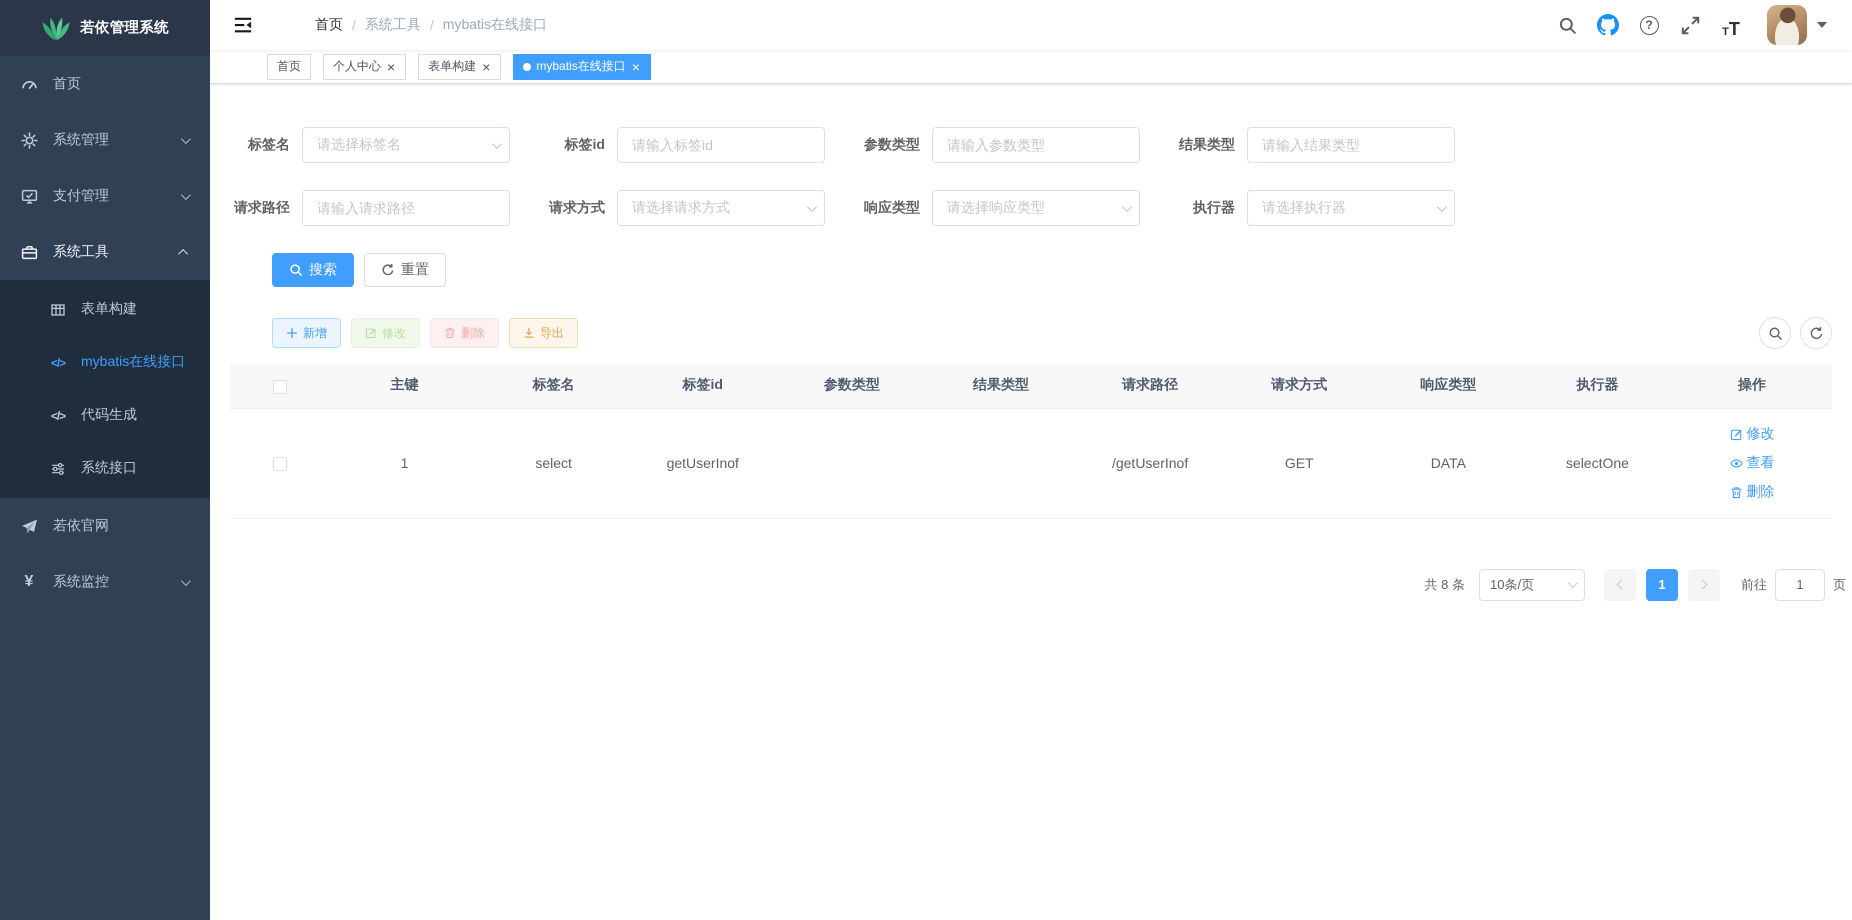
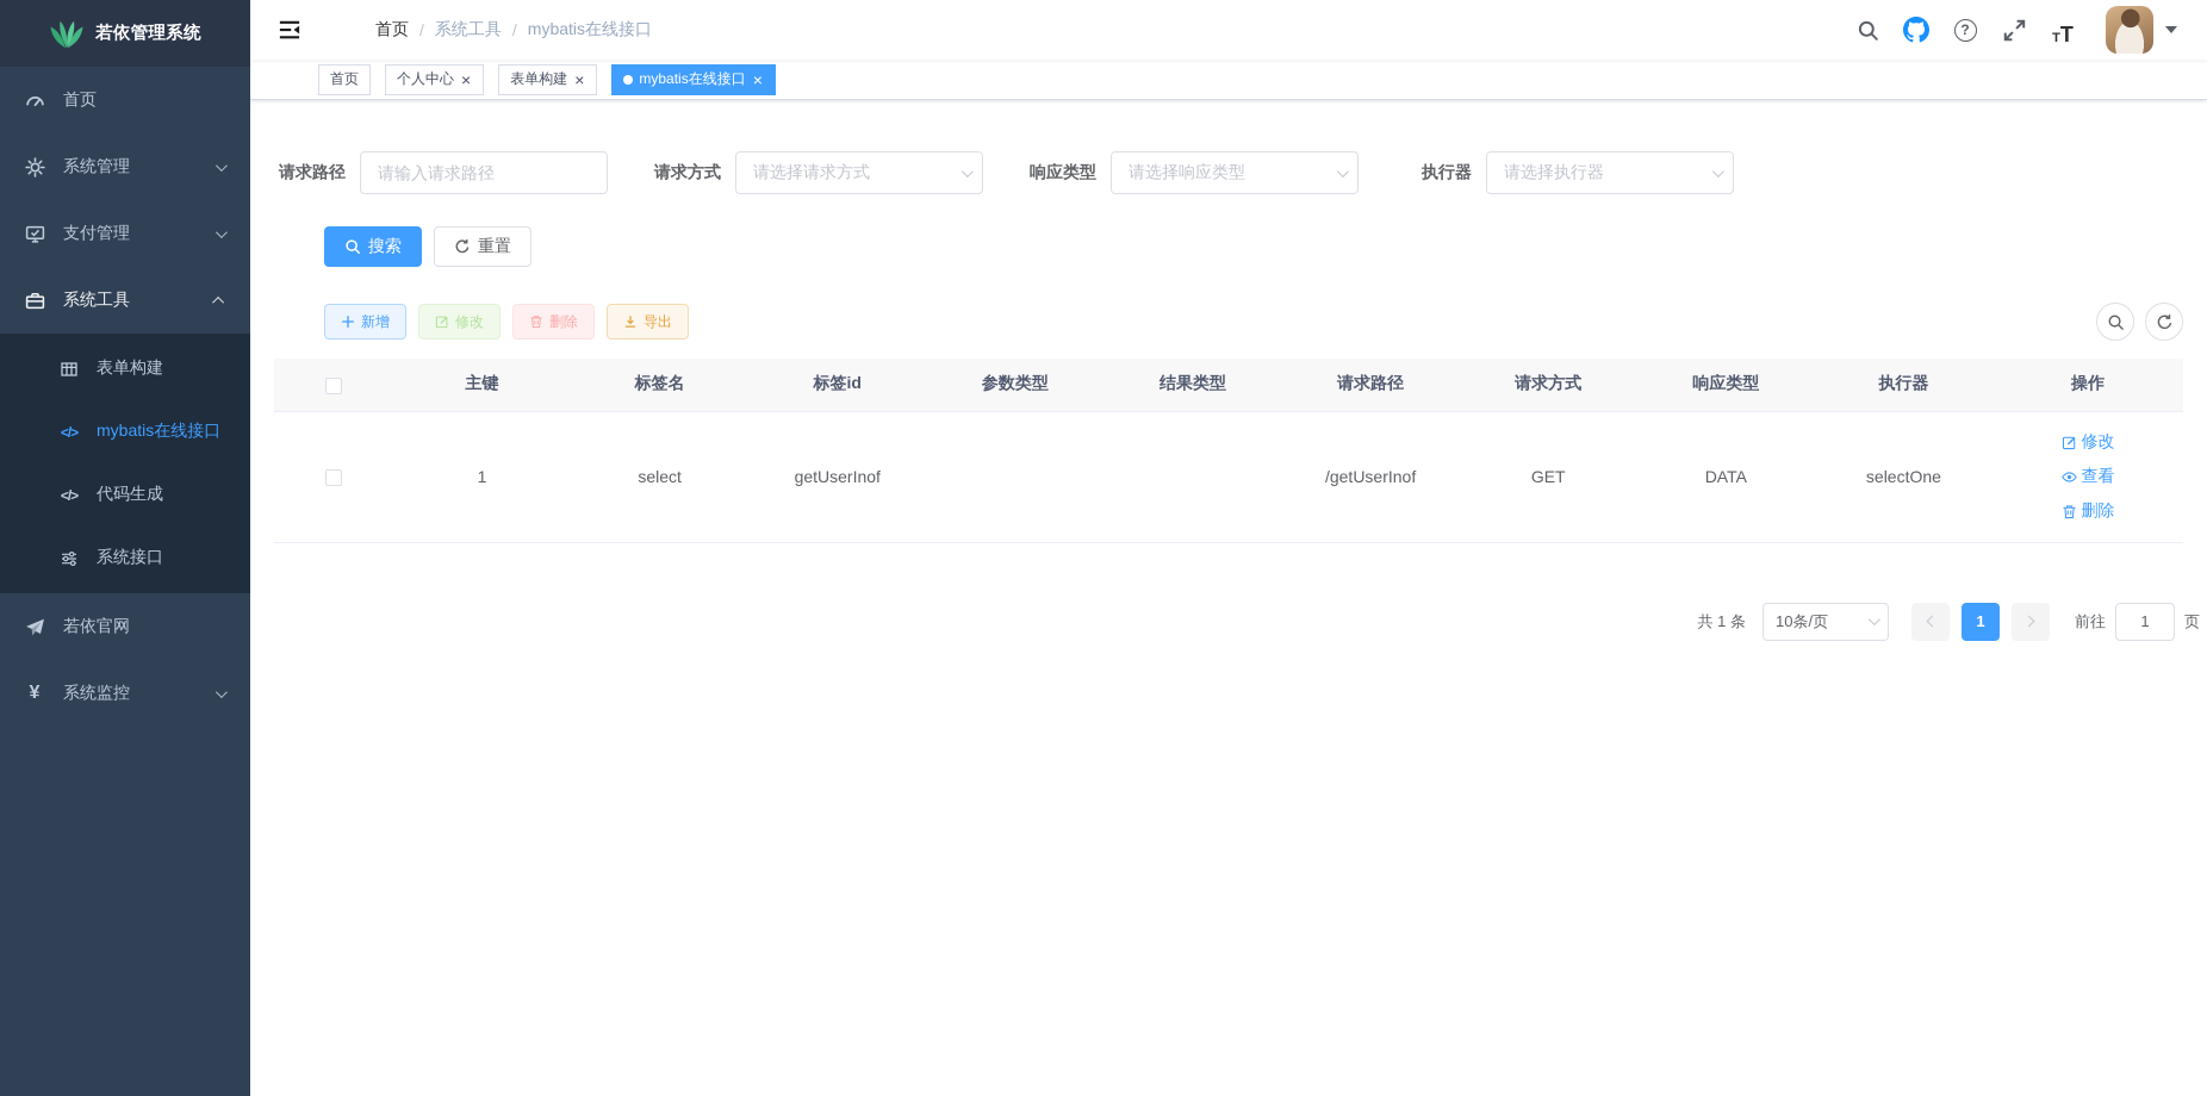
  若依管理系统
  首页
  系统管理
  支付管理
  系统工具
  表单构建
  </>
  mybatis在线接口
  </>
  代码生成
  系统接口
  若依官网
  ¥
  系统监控
  首页
  /
  系统工具
  /
  mybatis在线接口
  ?
  T
  T
  首页
  个人中心
  ×
  表单构建
  ×
  mybatis在线接口
  ×
- 标签名
- 请选择标签名
- 标签id
- 请输入标签id
- 参数类型
- 请输入参数类型
- 结果类型
- 请输入结果类型
  请求路径
  请输入请求路径
  请求方式
  请选择请求方式
  响应类型
  请选择响应类型
  执行器
  请选择执行器
  搜索
  重置
  新增
  修改
  删除
  导出
  	主键	标签名	标签id	参数类型	结果类型	请求路径	请求方式	响应类型	执行器	操作
  	1	select	getUserInof			/getUserInof	GET	DATA	selectOne	修改 查看 删除
- 共 8 条
+ 共 1 条
  10条/页
  1
  前往
  1
  页
